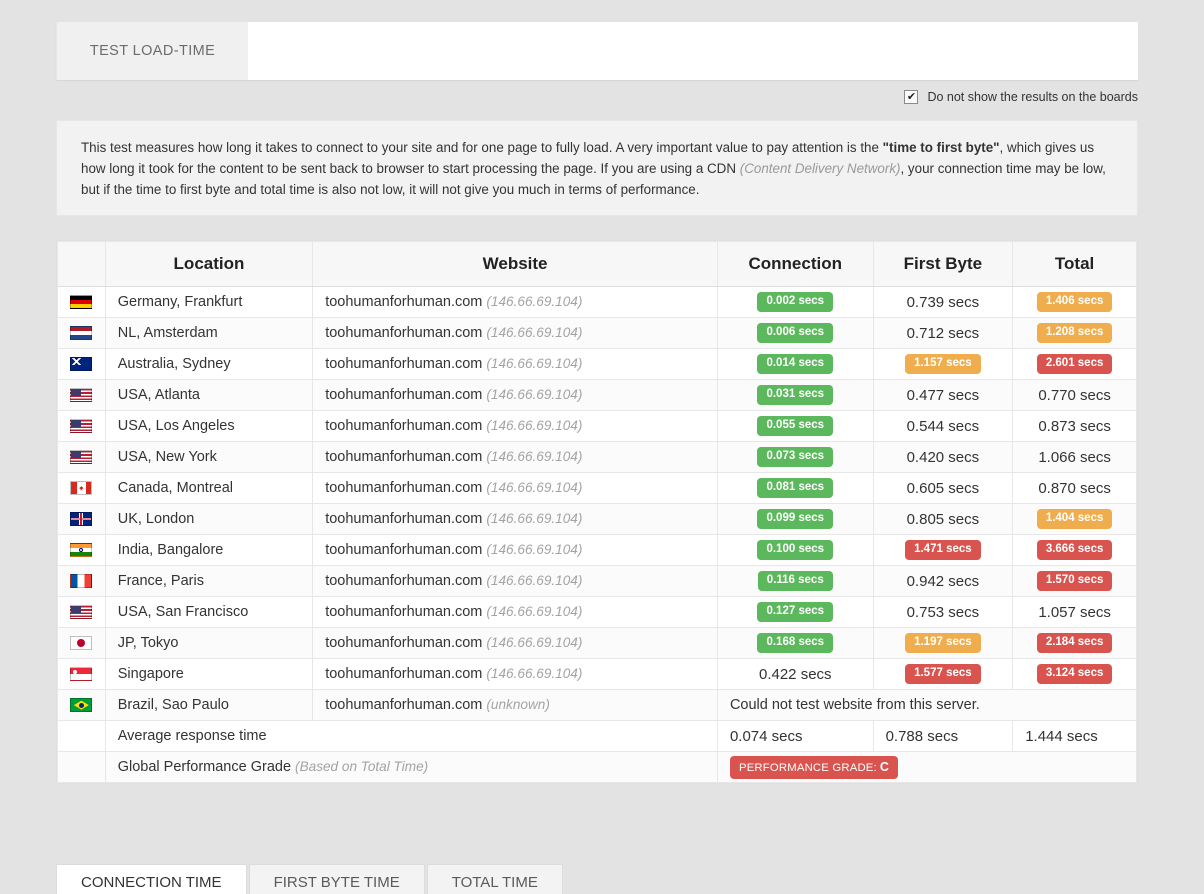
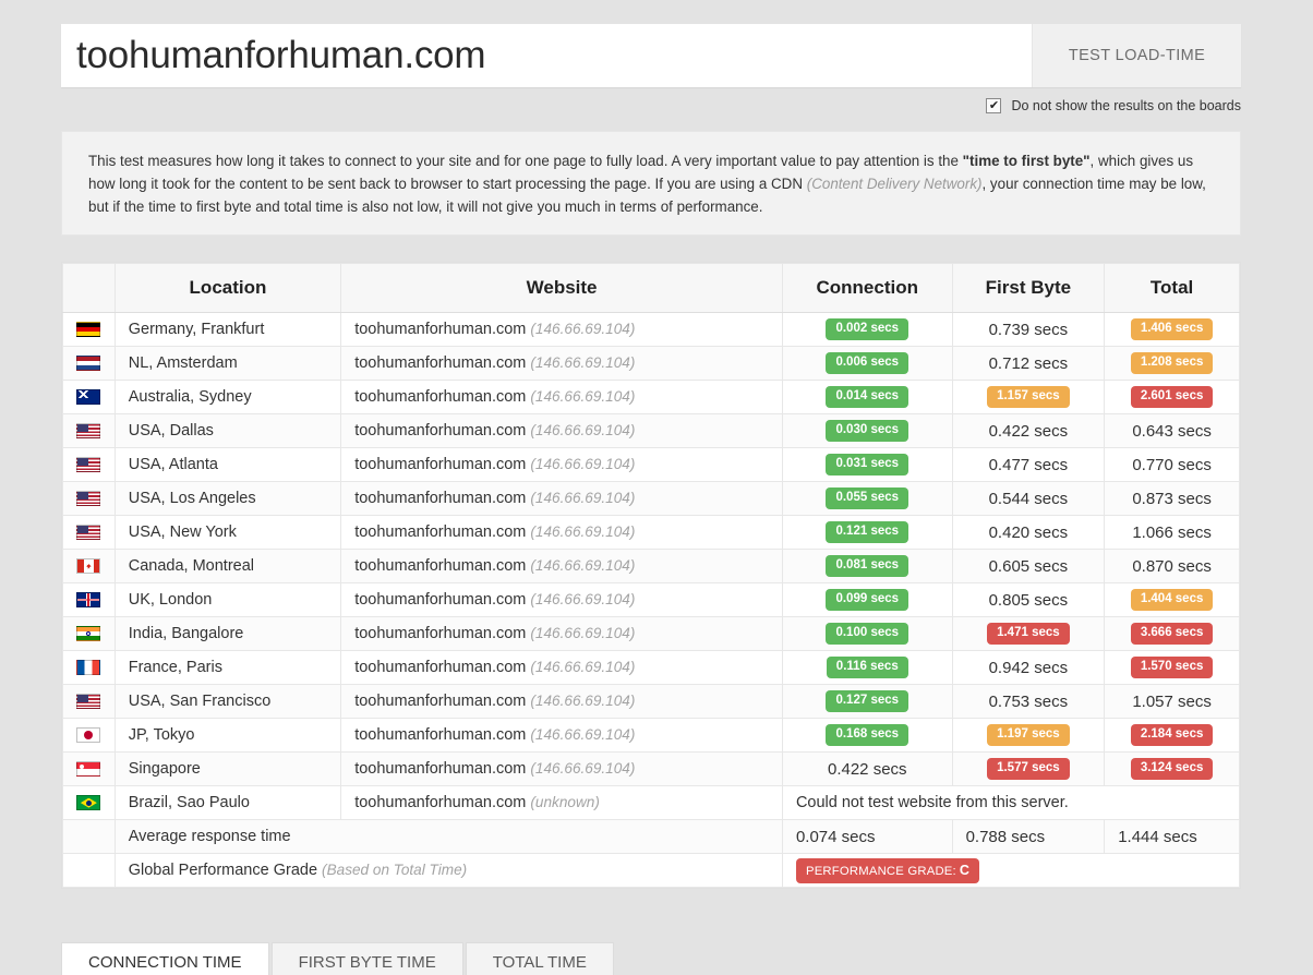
+ toohumanforhuman.com
  TEST LOAD-TIME
  ✔
  Do not show the results on the boards
  This test measures how long it takes to connect to your site and for one page to fully load. A very important value to pay attention is the "time to first byte", which gives us how long it took for the content to be sent back to browser to start processing the page. If you are using a CDN (Content Delivery Network), your connection time may be low, but if the time to first byte and total time is also not low, it will not give you much in terms of performance.
  	Location	Website	Connection	First Byte	Total
  	Germany, Frankfurt	toohumanforhuman.com (146.66.69.104)	0.002 secs	0.739 secs	1.406 secs
  	NL, Amsterdam	toohumanforhuman.com (146.66.69.104)	0.006 secs	0.712 secs	1.208 secs
  	Australia, Sydney	toohumanforhuman.com (146.66.69.104)	0.014 secs	1.157 secs	2.601 secs
+ 	USA, Dallas	toohumanforhuman.com (146.66.69.104)	0.030 secs	0.422 secs	0.643 secs
  	USA, Atlanta	toohumanforhuman.com (146.66.69.104)	0.031 secs	0.477 secs	0.770 secs
  	USA, Los Angeles	toohumanforhuman.com (146.66.69.104)	0.055 secs	0.544 secs	0.873 secs
- 	USA, New York	toohumanforhuman.com (146.66.69.104)	0.073 secs	0.420 secs	1.066 secs
+ 	USA, New York	toohumanforhuman.com (146.66.69.104)	0.121 secs	0.420 secs	1.066 secs
  	Canada, Montreal	toohumanforhuman.com (146.66.69.104)	0.081 secs	0.605 secs	0.870 secs
  	UK, London	toohumanforhuman.com (146.66.69.104)	0.099 secs	0.805 secs	1.404 secs
  	India, Bangalore	toohumanforhuman.com (146.66.69.104)	0.100 secs	1.471 secs	3.666 secs
  	France, Paris	toohumanforhuman.com (146.66.69.104)	0.116 secs	0.942 secs	1.570 secs
  	USA, San Francisco	toohumanforhuman.com (146.66.69.104)	0.127 secs	0.753 secs	1.057 secs
  	JP, Tokyo	toohumanforhuman.com (146.66.69.104)	0.168 secs	1.197 secs	2.184 secs
  	Singapore	toohumanforhuman.com (146.66.69.104)	0.422 secs	1.577 secs	3.124 secs
  	Brazil, Sao Paulo	toohumanforhuman.com (unknown)	Could not test website from this server.
  	Average response time	0.074 secs	0.788 secs	1.444 secs
  	Global Performance Grade (Based on Total Time)	PERFORMANCE GRADE: C
  CONNECTION TIME
  FIRST BYTE TIME
  TOTAL TIME
